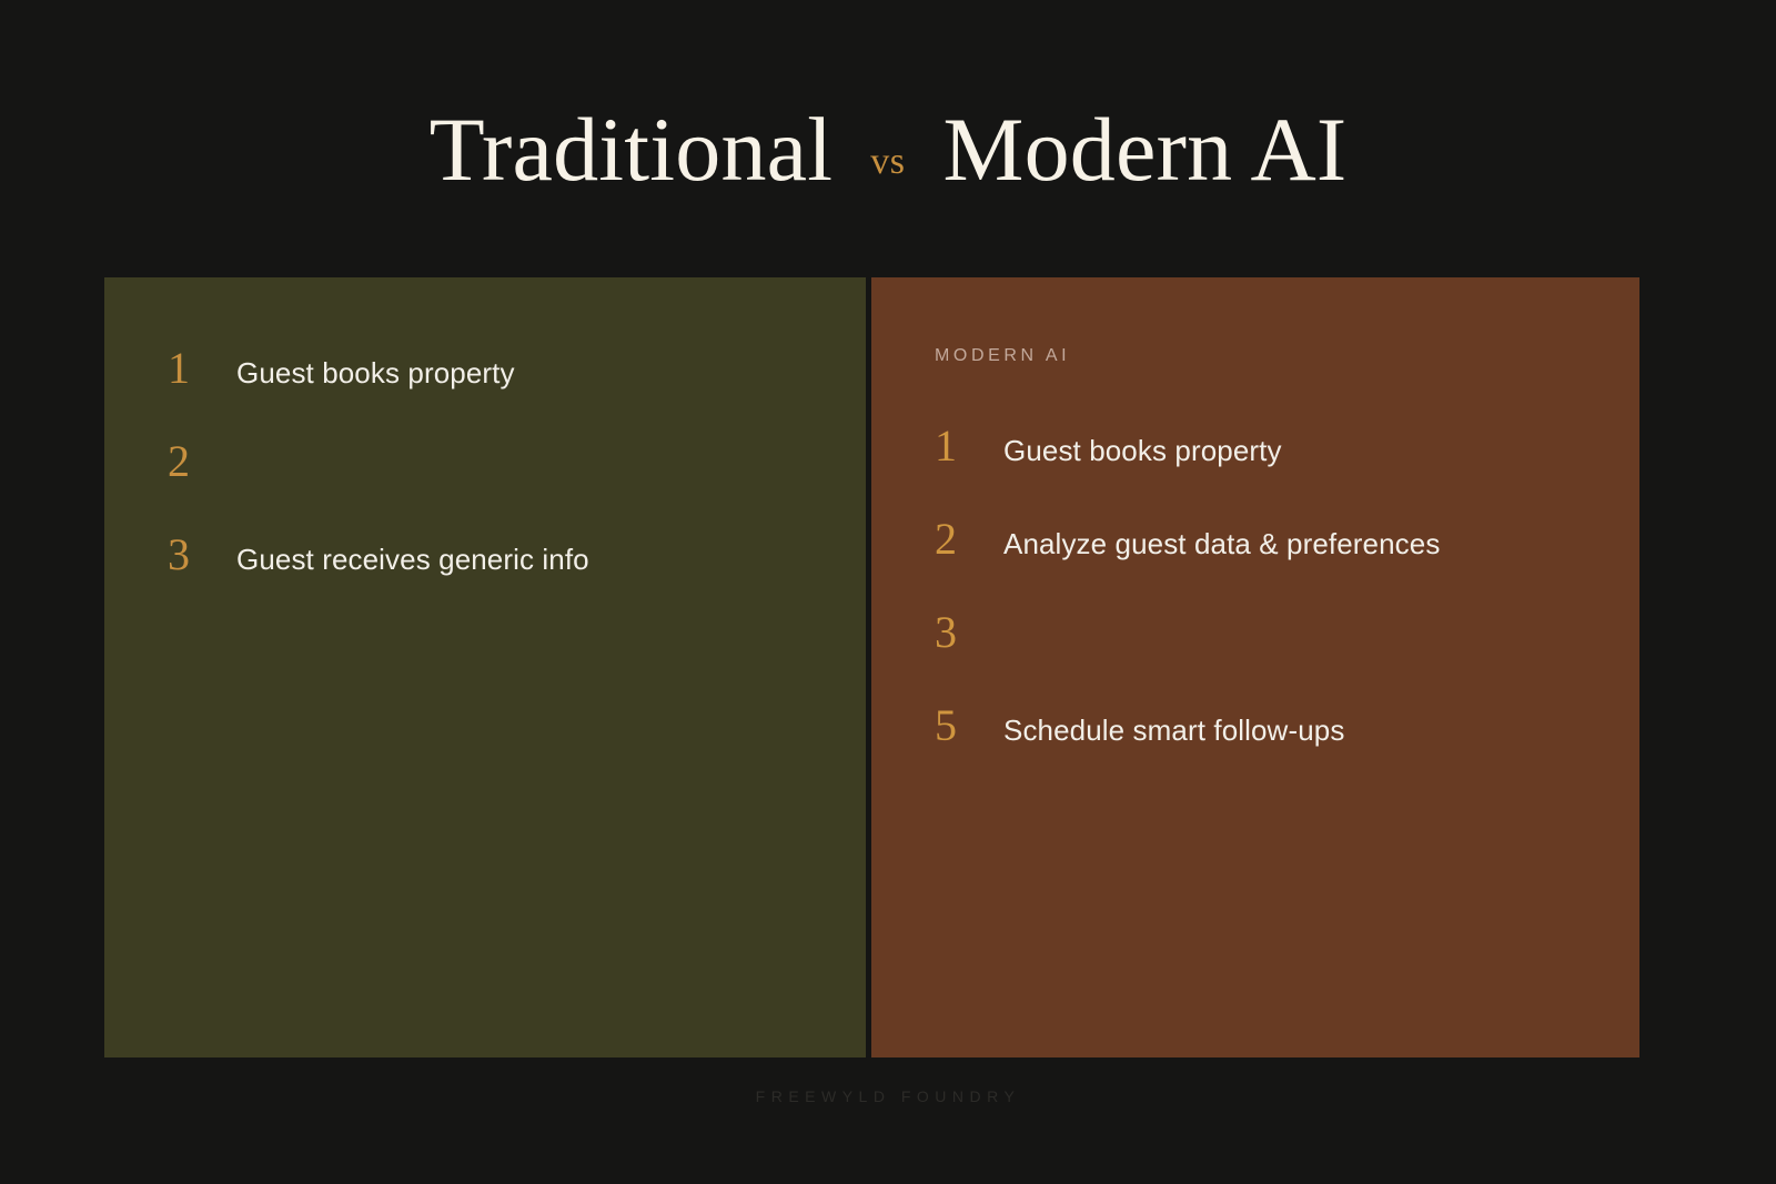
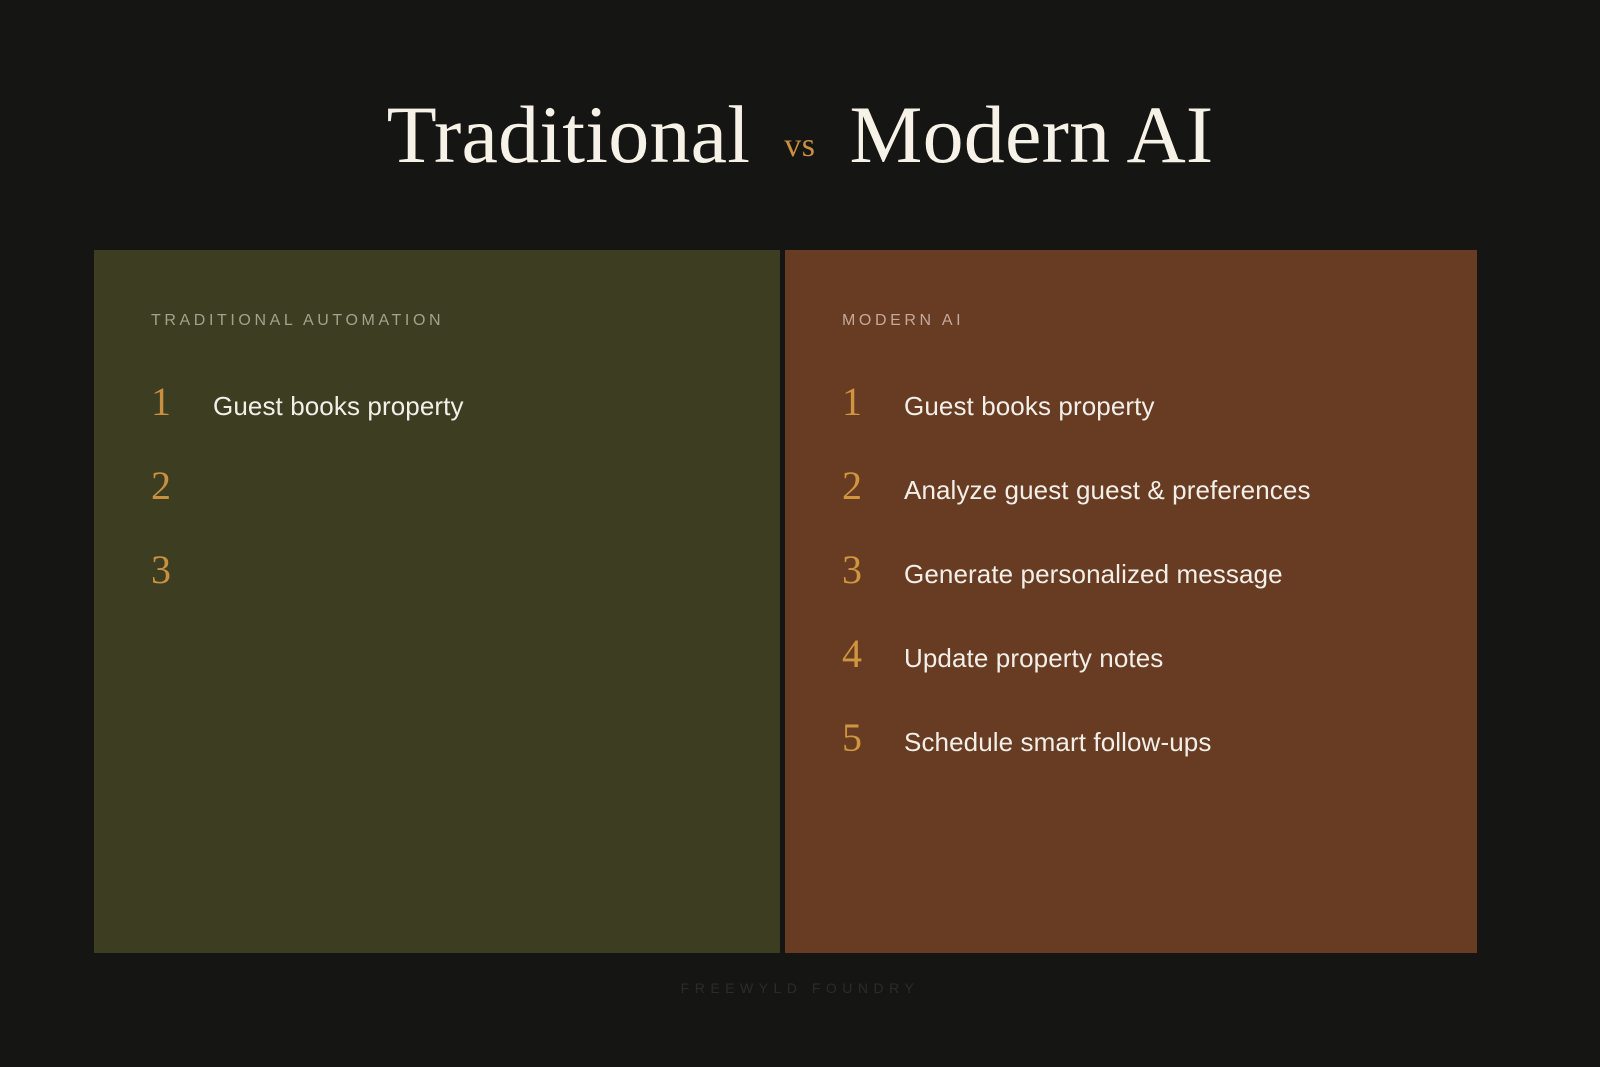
  Traditional
  vs
  Modern AI
+ TRADITIONAL AUTOMATION
  1
  Guest books property
  2
  3
- Guest receives generic info
  MODERN AI
  1
  Guest books property
  2
- Analyze guest data & preferences
+ Analyze guest guest & preferences
  3
+ Generate personalized message
+ 4
+ Update property notes
  5
  Schedule smart follow-ups
